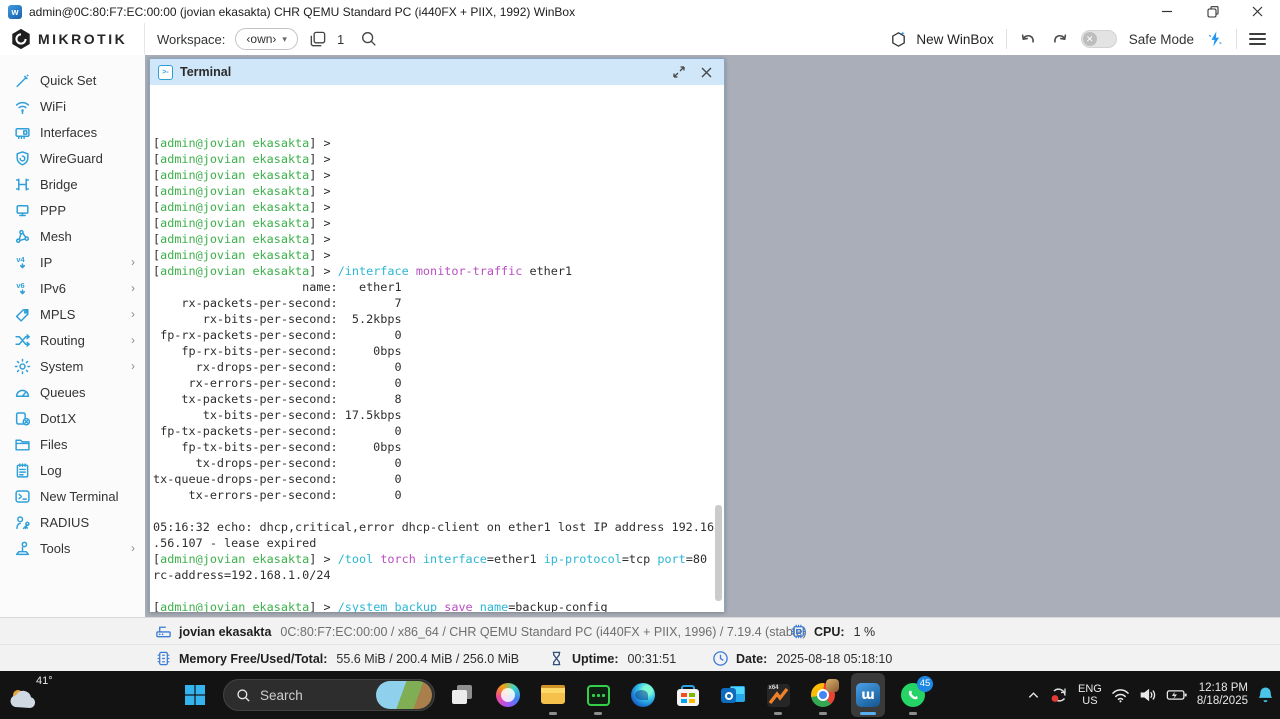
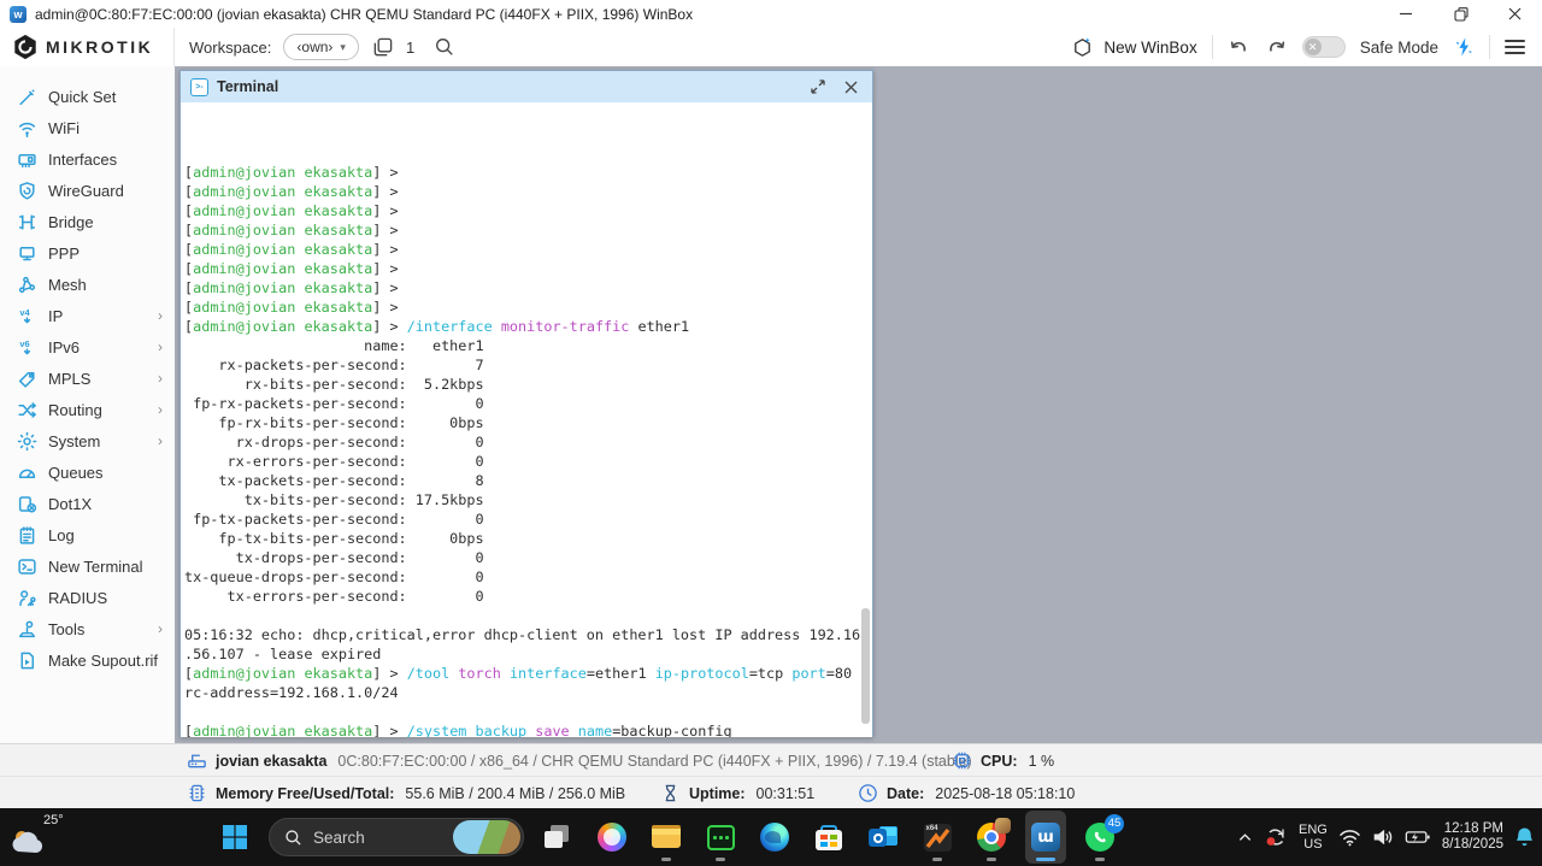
  w
- admin@0C:80:F7:EC:00:00 (jovian ekasakta) CHR QEMU Standard PC (i440FX + PIIX, 1992) WinBox
+ admin@0C:80:F7:EC:00:00 (jovian ekasakta) CHR QEMU Standard PC (i440FX + PIIX, 1996) WinBox
  MIKROTIK
  Workspace:
  ‹own›
  ▾
  1
  New WinBox
  ✕
  Safe Mode
  Quick Set
  WiFi
  Interfaces
  WireGuard
  Bridge
  PPP
  Mesh
  v4
  IP
  ›
  v6
  IPv6
  ›
  MPLS
  ›
  Routing
  ›
  System
  ›
  Queues
  Dot1X
- Files
  Log
  New Terminal
  RADIUS
  Tools
  ›
+ Make Supout.rif
  Terminal
  [admin@jovian ekasakta] >
  [admin@jovian ekasakta] >
  [admin@jovian ekasakta] >
  [admin@jovian ekasakta] >
  [admin@jovian ekasakta] >
  [admin@jovian ekasakta] >
  [admin@jovian ekasakta] >
  [admin@jovian ekasakta] >
  [admin@jovian ekasakta] > /interface monitor-traffic ether1
  name: ether1
  rx-packets-per-second: 7
  rx-bits-per-second: 5.2kbps
  fp-rx-packets-per-second: 0
  fp-rx-bits-per-second: 0bps
  rx-drops-per-second: 0
  rx-errors-per-second: 0
  tx-packets-per-second: 8
  tx-bits-per-second: 17.5kbps
  fp-tx-packets-per-second: 0
  fp-tx-bits-per-second: 0bps
  tx-drops-per-second: 0
  tx-queue-drops-per-second: 0
  tx-errors-per-second: 0
  05:16:32 echo: dhcp,critical,error dhcp-client on ether1 lost IP address 192.16
  .56.107 - lease expired
  [admin@jovian ekasakta] > /tool torch interface=ether1 ip-protocol=tcp port=80
  rc-address=192.168.1.0/24
  [admin@jovian ekasakta] > /system backup save name=backup-config
  jovian ekasakta
  0C:80:F7:EC:00:00 / x86_64 / CHR QEMU Standard PC (i440FX + PIIX, 1996) / 7.19.4 (stabe
  CPU:
  1 %
  Memory Free/Used/Total:
  55.6 MiB / 200.4 MiB / 256.0 MiB
  Uptime:
  00:31:51
  Date:
  2025-08-18 05:18:10
- 41°
+ 25°
  Search
  ɯ
  45
  ENG
  US
  12:18 PM
  8/18/2025
